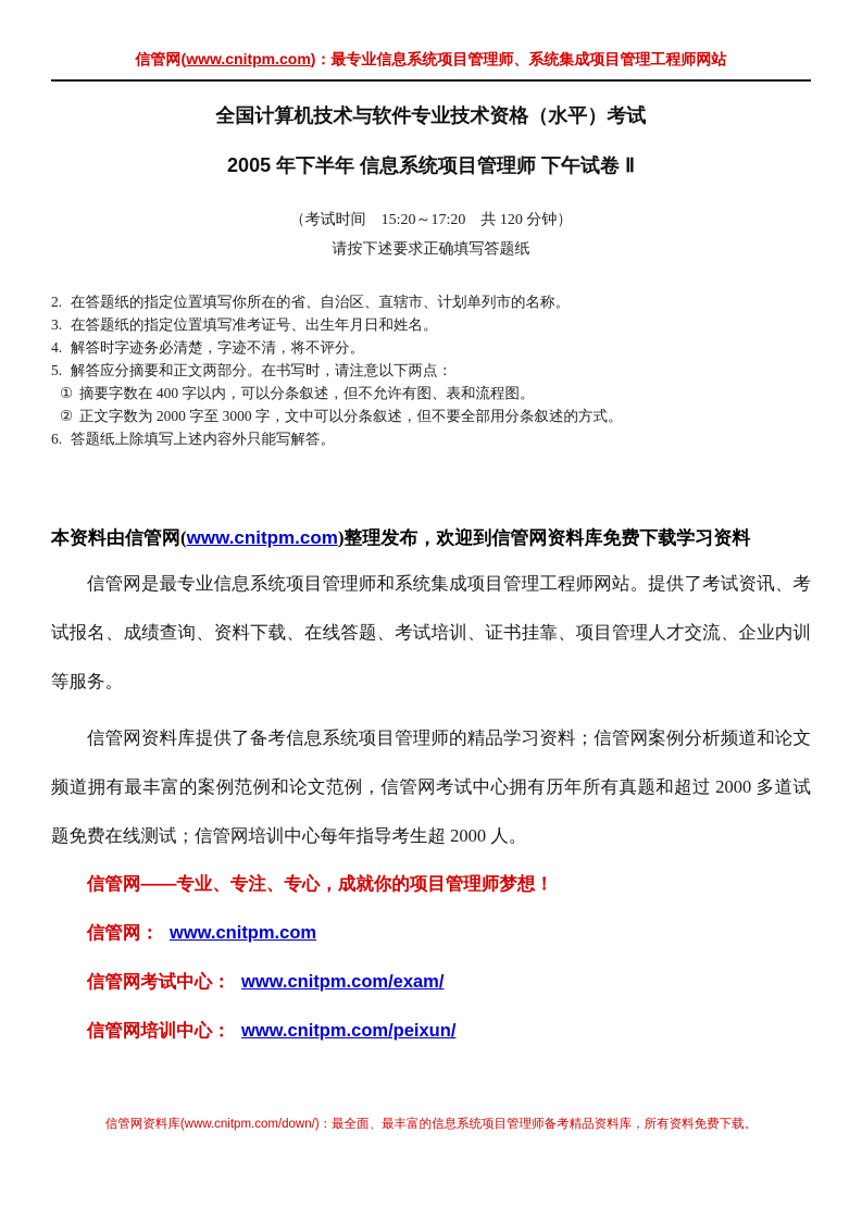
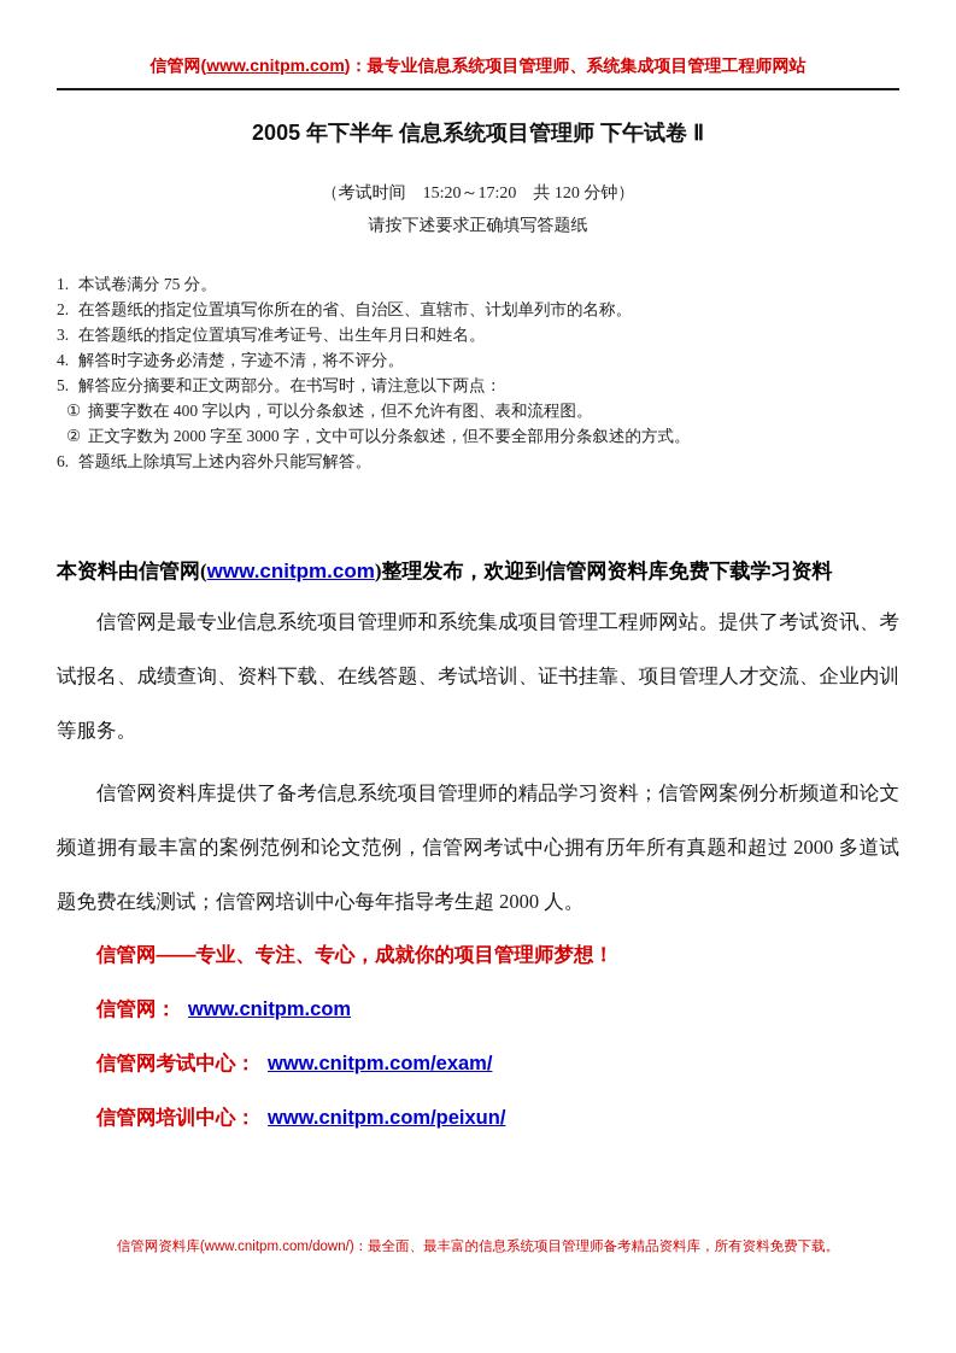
  信管网(www.cnitpm.com)：最专业信息系统项目管理师、系统集成项目管理工程师网站
- 全国计算机技术与软件专业技术资格（水平）考试
  2005 年下半年 信息系统项目管理师 下午试卷 Ⅱ
  （考试时间 15:20～17:20 共 120 分钟）
  请按下述要求正确填写答题纸
+ 1. 本试卷满分 75 分。
  2. 在答题纸的指定位置填写你所在的省、自治区、直辖市、计划单列市的名称。
  3. 在答题纸的指定位置填写准考证号、出生年月日和姓名。
  4. 解答时字迹务必清楚，字迹不清，将不评分。
  5. 解答应分摘要和正文两部分。在书写时，请注意以下两点：
  ① 摘要字数在 400 字以内，可以分条叙述，但不允许有图、表和流程图。
  ② 正文字数为 2000 字至 3000 字，文中可以分条叙述，但不要全部用分条叙述的方式。
  6. 答题纸上除填写上述内容外只能写解答。
  本资料由信管网(www.cnitpm.com)整理发布，欢迎到信管网资料库免费下载学习资料
  信管网是最专业信息系统项目管理师和系统集成项目管理工程师网站。提供了考试资讯、考试报名、成绩查询、资料下载、在线答题、考试培训、证书挂靠、项目管理人才交流、企业内训等服务。
  信管网资料库提供了备考信息系统项目管理师的精品学习资料；信管网案例分析频道和论文频道拥有最丰富的案例范例和论文范例，信管网考试中心拥有历年所有真题和超过 2000 多道试题免费在线测试；信管网培训中心每年指导考生超 2000 人。
  信管网——专业、专注、专心，成就你的项目管理师梦想！
  信管网： www.cnitpm.com
  信管网考试中心： www.cnitpm.com/exam/
  信管网培训中心： www.cnitpm.com/peixun/
  信管网资料库(www.cnitpm.com/down/)：最全面、最丰富的信息系统项目管理师备考精品资料库，所有资料免费下载。
